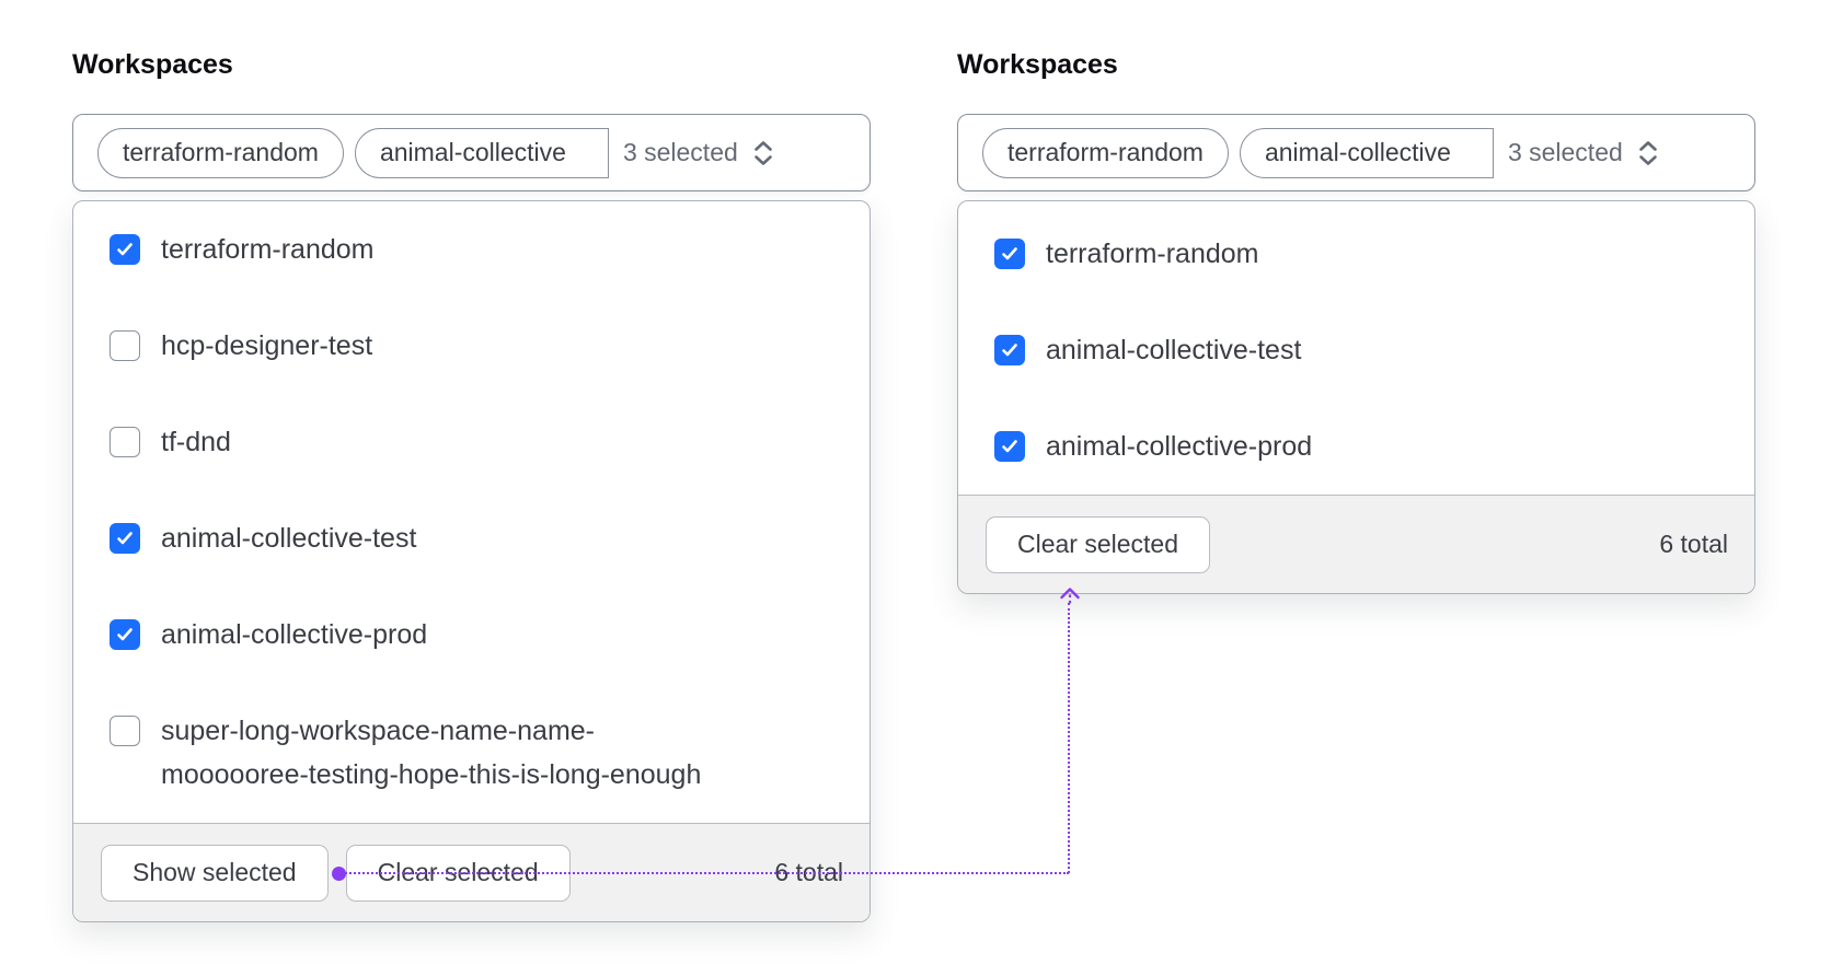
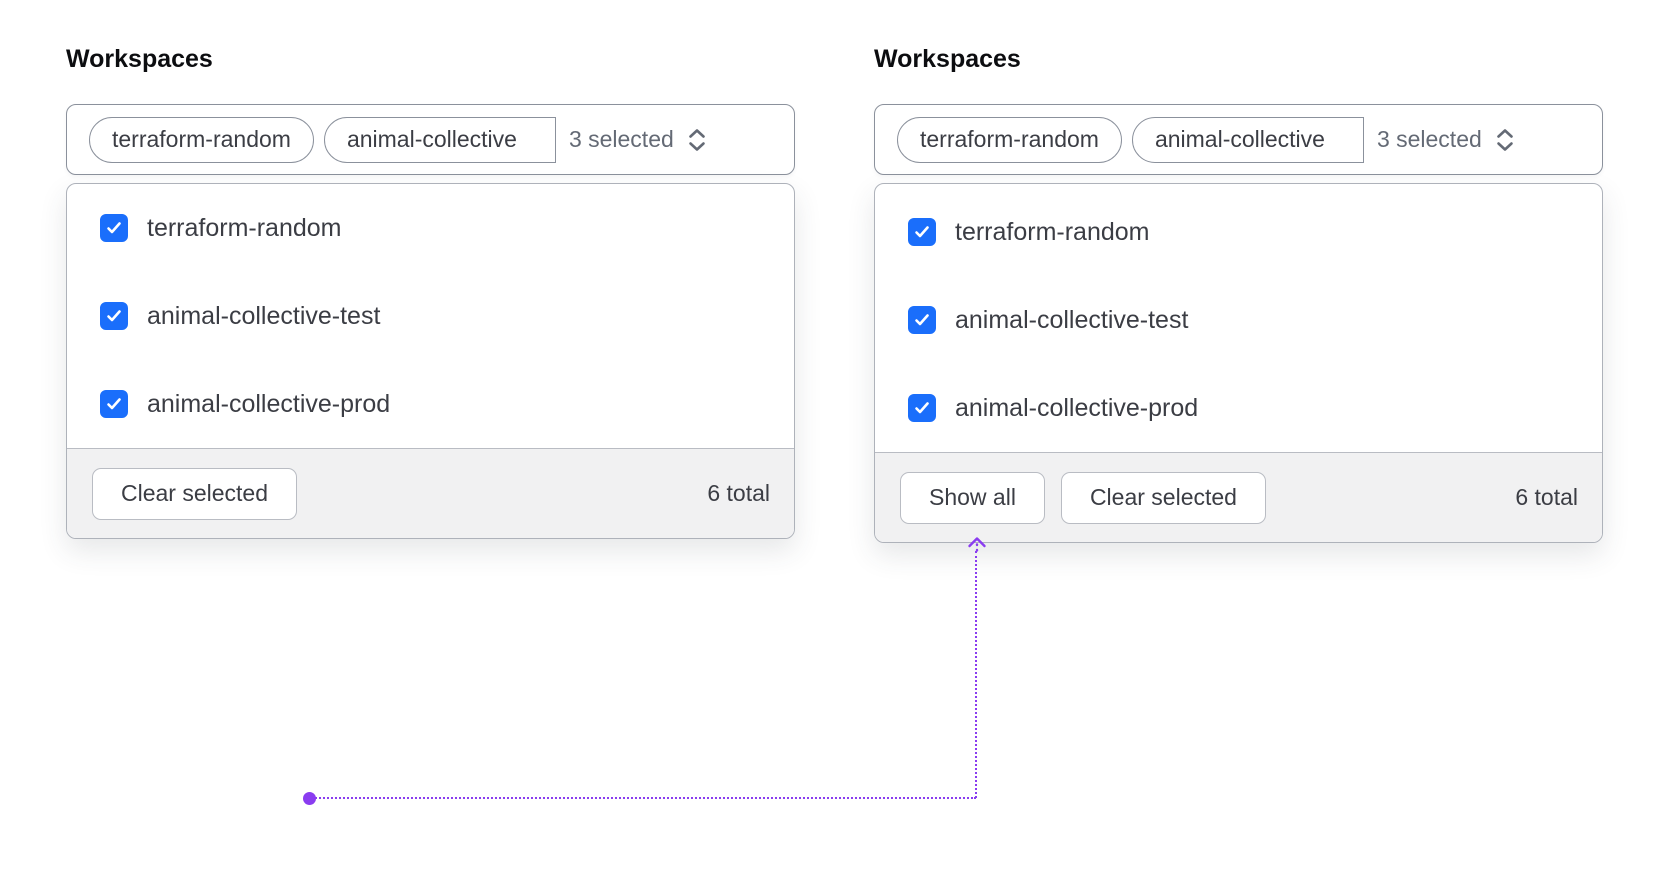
  Workspaces
  terraform-random
  animal-collective
  3 selected
  terraform-random
- hcp-designer-test
- tf-dnd
  animal-collective-test
  animal-collective-prod
- super-long-workspace-name-name-
- moooooree-testing-hope-this-is-long-enough
- Show selected
  Clear selected
  6 total
  Workspaces
  terraform-random
  animal-collective
  3 selected
  terraform-random
  animal-collective-test
  animal-collective-prod
+ Show all
  Clear selected
  6 total
